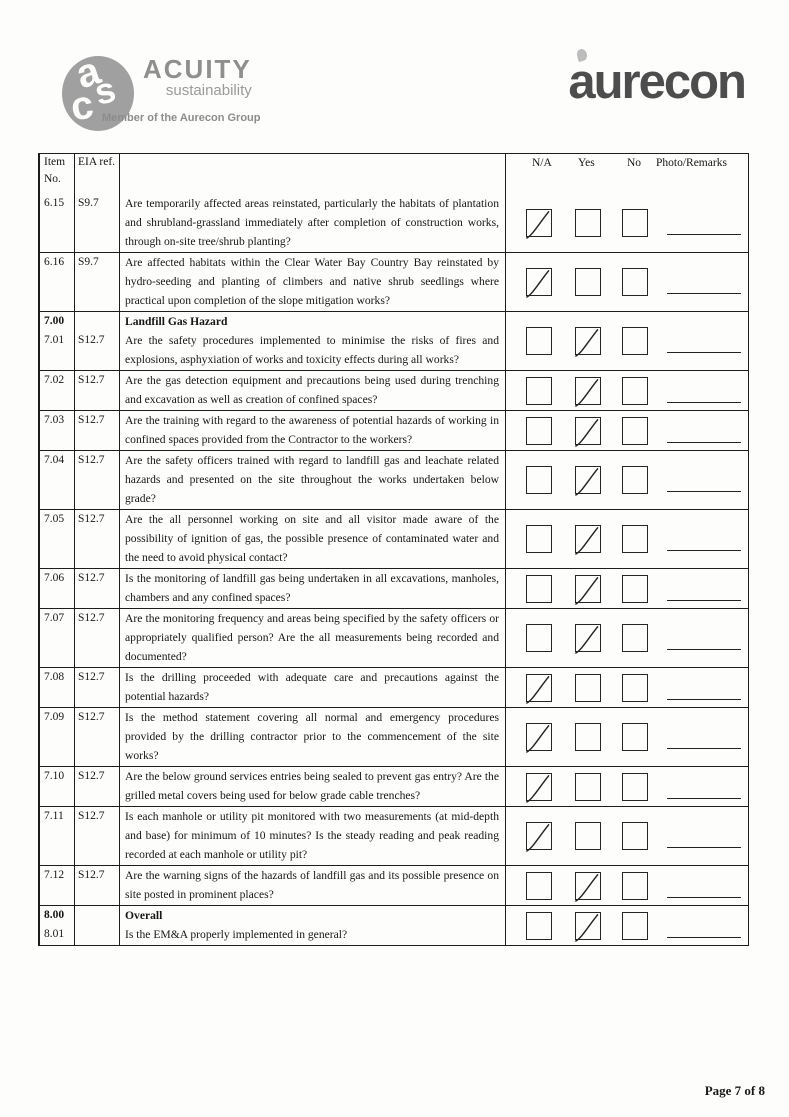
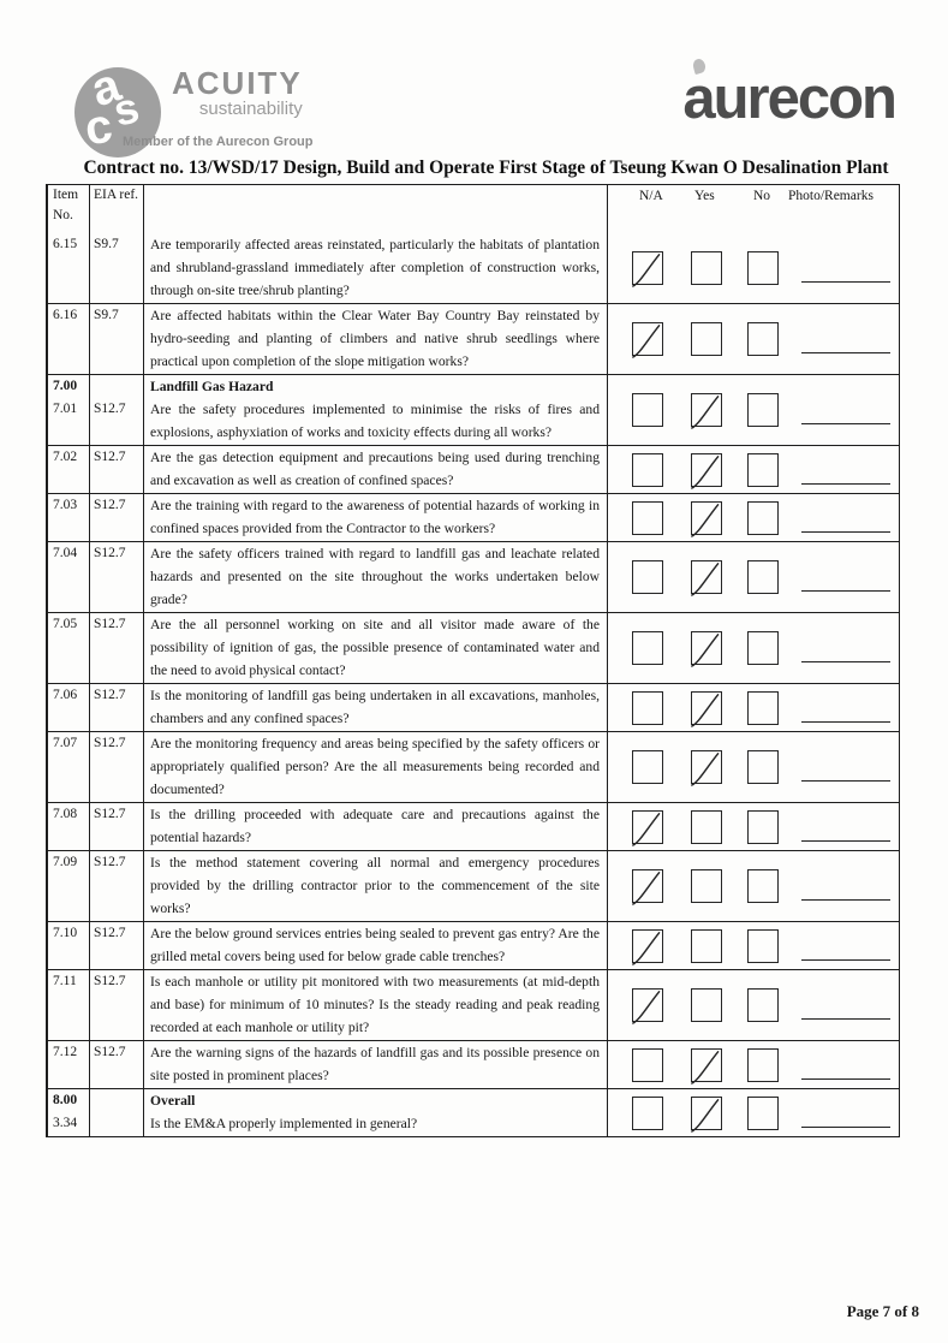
  ACUITY
  sustainability
  Member of the Aurecon Group
  aurecon
+ Contract no. 13/WSD/17 Design, Build and Operate First Stage of Tseung Kwan O Desalination Plant
  Item
  No.
  EIA ref.
  N/A
  Yes
  No
  Photo/Remarks
  6.15
  S9.7
  Are temporarily affected areas reinstated, particularly the habitats of plantation and shrubland-grassland immediately after completion of construction works, through on-site tree/shrub planting?
  6.16
  S9.7
  Are affected habitats within the Clear Water Bay Country Bay reinstated by hydro-seeding and planting of climbers and native shrub seedlings where practical upon completion of the slope mitigation works?
  7.00
  7.01
  S12.7
  Landfill Gas Hazard
  Are the safety procedures implemented to minimise the risks of fires and explosions, asphyxiation of works and toxicity effects during all works?
  7.02
  S12.7
  Are the gas detection equipment and precautions being used during trenching and excavation as well as creation of confined spaces?
  7.03
  S12.7
  Are the training with regard to the awareness of potential hazards of working in confined spaces provided from the Contractor to the workers?
  7.04
  S12.7
  Are the safety officers trained with regard to landfill gas and leachate related hazards and presented on the site throughout the works undertaken below grade?
  7.05
  S12.7
  Are the all personnel working on site and all visitor made aware of the possibility of ignition of gas, the possible presence of contaminated water and the need to avoid physical contact?
  7.06
  S12.7
  Is the monitoring of landfill gas being undertaken in all excavations, manholes, chambers and any confined spaces?
  7.07
  S12.7
  Are the monitoring frequency and areas being specified by the safety officers or appropriately qualified person? Are the all measurements being recorded and documented?
  7.08
  S12.7
  Is the drilling proceeded with adequate care and precautions against the potential hazards?
  7.09
  S12.7
  Is the method statement covering all normal and emergency procedures provided by the drilling contractor prior to the commencement of the site works?
  7.10
  S12.7
  Are the below ground services entries being sealed to prevent gas entry? Are the grilled metal covers being used for below grade cable trenches?
  7.11
  S12.7
  Is each manhole or utility pit monitored with two measurements (at mid-depth and base) for minimum of 10 minutes? Is the steady reading and peak reading recorded at each manhole or utility pit?
  7.12
  S12.7
  Are the warning signs of the hazards of landfill gas and its possible presence on site posted in prominent places?
  8.00
- 8.01
+ 3.34
  Overall
  Is the EM&A properly implemented in general?
  Page 7 of 8
